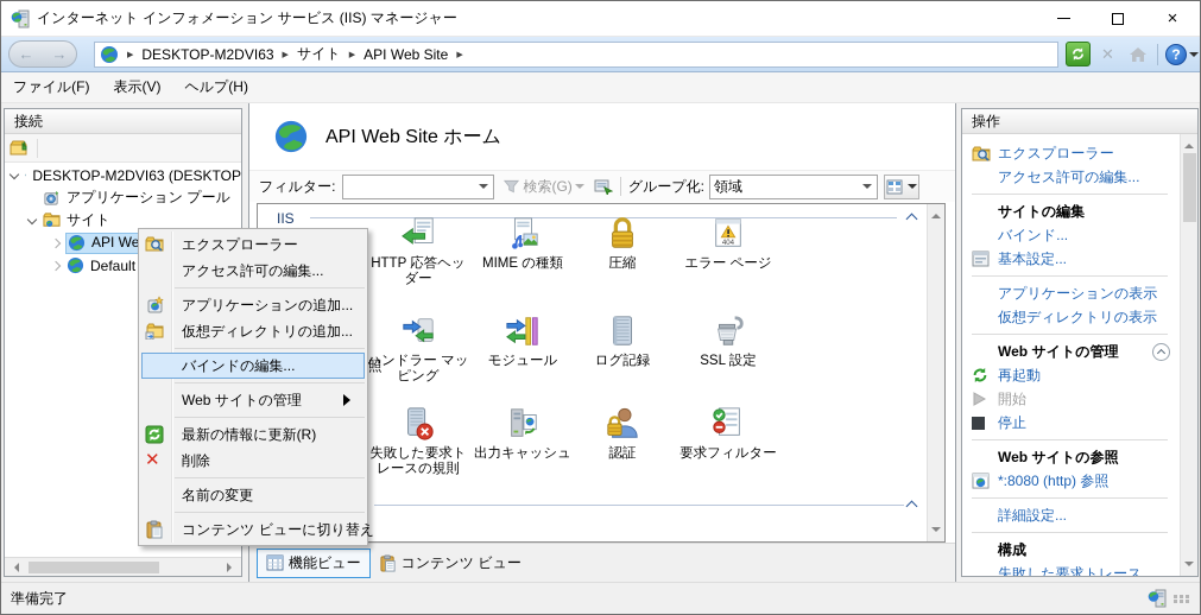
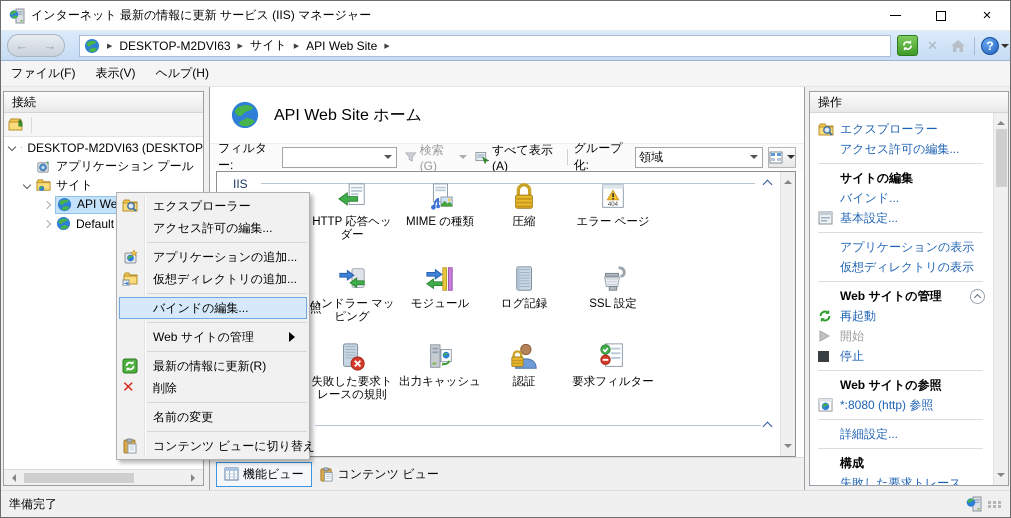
- インターネット インフォメーション サービス (IIS) マネージャー
+ インターネット 最新の情報に更新 サービス (IIS) マネージャー
  ×
  ←
  →
  DESKTOP-M2DVI63
  サイト
  API Web Site
  ✕
  ?
  ファイル(F)
  表示(V)
  ヘルプ(H)
  接続
  DESKTOP-M2DVI63 (DESKTOP
  アプリケーション プール
  サイト
  API Web Site ホーム
  フィルター:
  検索(G)
+ すべて表示(A)
  グループ化:
  領域
  IIS
  HTTP 応答ヘッダー
  MIME の種類
  圧縮
  エラー ページ
  ハンドラー マッピング
  モジュール
  ログ記録
  SSL 設定
  失敗した要求トレースの規則
  出力キャッシュ
  認証
  要求フィルター
  照
  機能ビュー
  コンテンツ ビュー
  操作
  エクスプローラー
  アクセス許可の編集...
  サイトの編集
  バインド...
  基本設定...
  アプリケーションの表示
  仮想ディレクトリの表示
  Web サイトの管理
  再起動
  開始
  停止
  Web サイトの参照
  *:8080 (http) 参照
  詳細設定...
  構成
  失敗した要求トレース...
  準備完了
  エクスプローラー
  アクセス許可の編集...
  アプリケーションの追加...
  仮想ディレクトリの追加...
  バインドの編集...
  Web サイトの管理
  最新の情報に更新(R)
  ✕
  削除
  名前の変更
  コンテンツ ビューに切り替え
